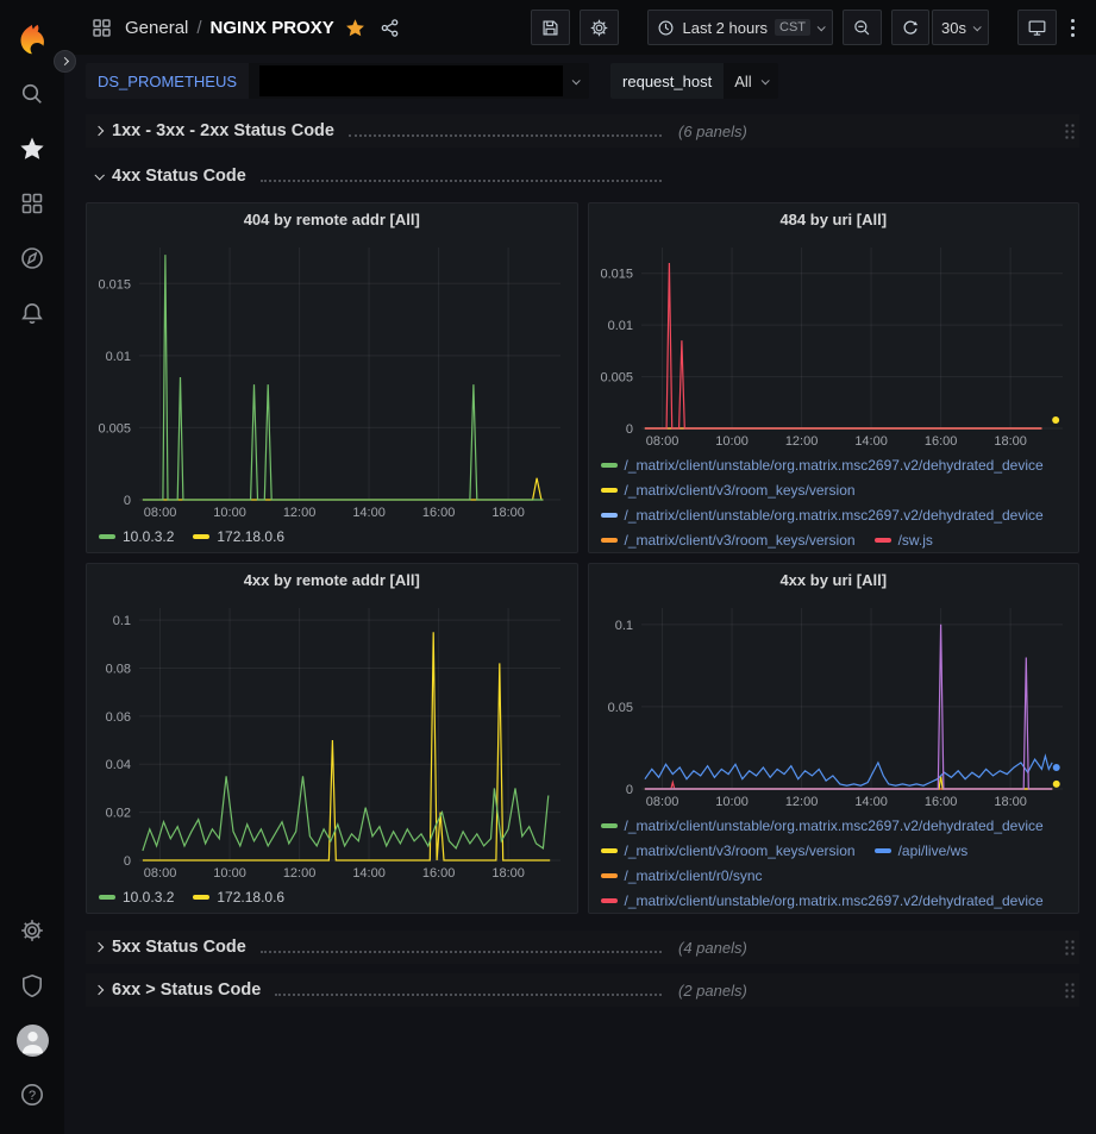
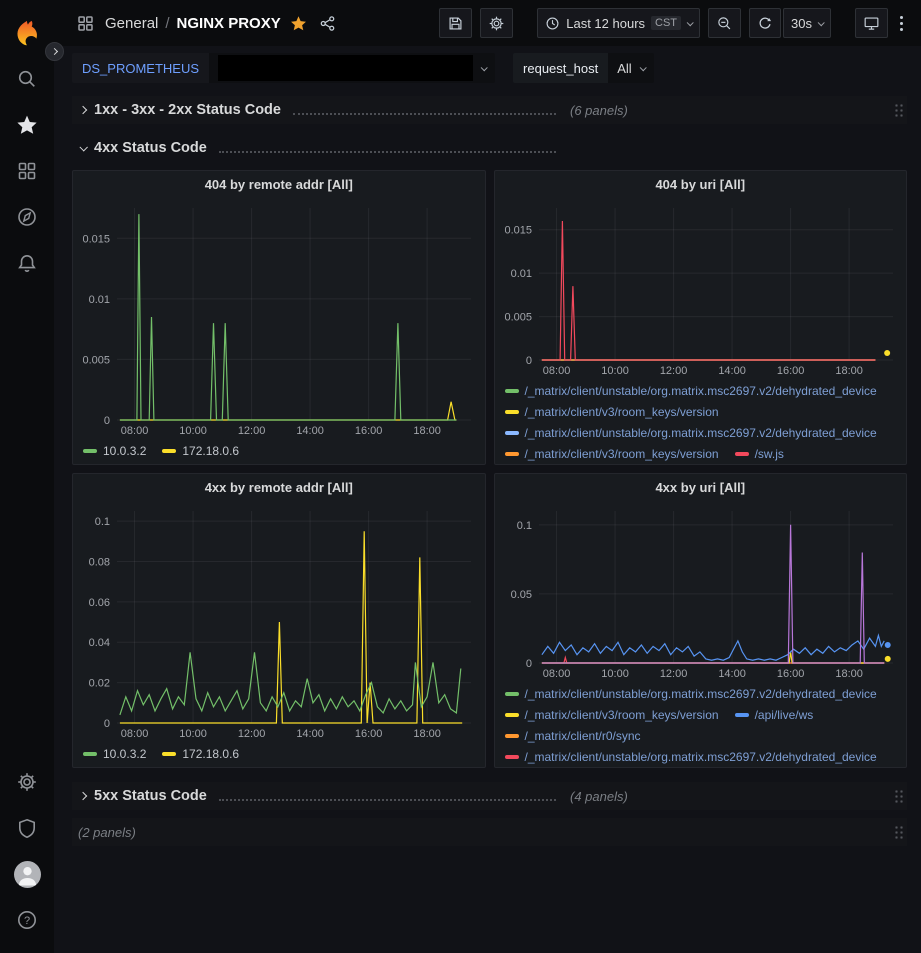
  ?
  General
  /
  NGINX PROXY
- Last 2 hours
+ Last 12 hours
  CST
  30s
  DS_PROMETHEUS
  request_host
  All
  1xx - 3xx - 2xx Status Code
  (6 panels)
  4xx Status Code
  404 by remote addr [All]
  08:00
  10:00
  12:00
  14:00
  16:00
  18:00
  0
  0.005
  0.01
  0.015
  10.0.3.2
  172.18.0.6
- 484 by uri [All]
+ 404 by uri [All]
  08:00
  10:00
  12:00
  14:00
  16:00
  18:00
  0
  0.005
  0.01
  0.015
  /_matrix/client/unstable/org.matrix.msc2697.v2/dehydrated_device
  /_matrix/client/v3/room_keys/version
  /_matrix/client/unstable/org.matrix.msc2697.v2/dehydrated_device
  /_matrix/client/v3/room_keys/version
  /sw.js
  4xx by remote addr [All]
  08:00
  10:00
  12:00
  14:00
  16:00
  18:00
  0
  0.02
  0.04
  0.06
  0.08
  0.1
  10.0.3.2
  172.18.0.6
  4xx by uri [All]
  08:00
  10:00
  12:00
  14:00
  16:00
  18:00
  0
  0.05
  0.1
  /_matrix/client/unstable/org.matrix.msc2697.v2/dehydrated_device
  /_matrix/client/v3/room_keys/version
  /api/live/ws
  /_matrix/client/r0/sync
  /_matrix/client/unstable/org.matrix.msc2697.v2/dehydrated_device
  5xx Status Code
  (4 panels)
- 6xx > Status Code
  (2 panels)
